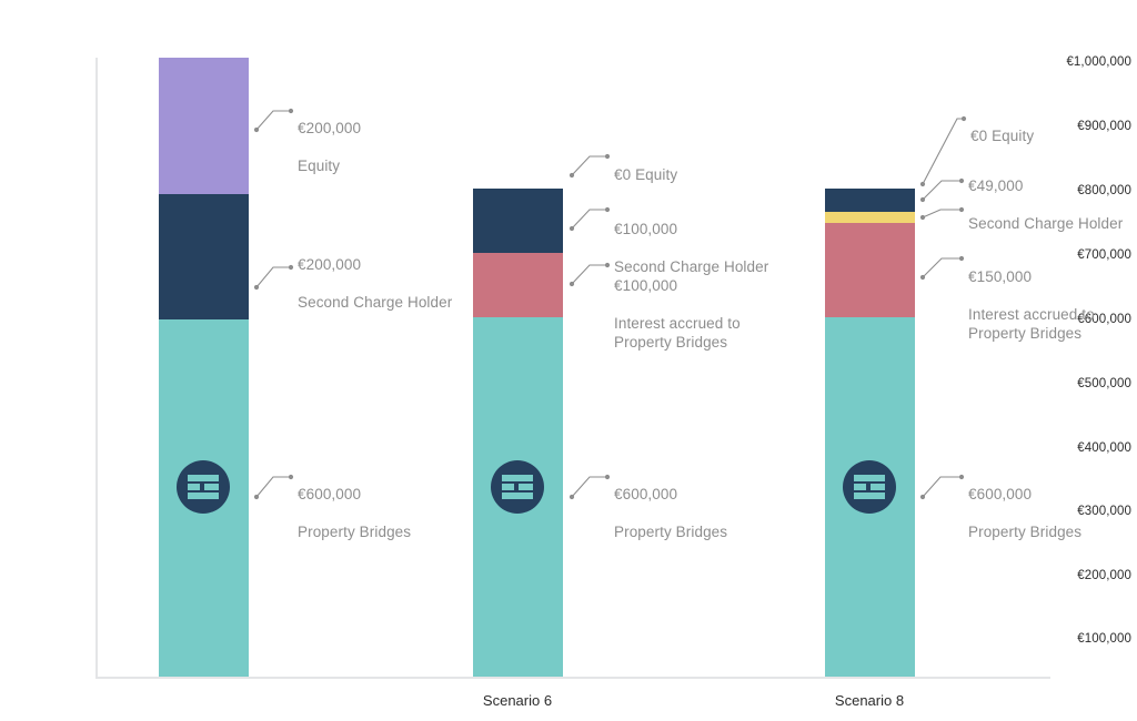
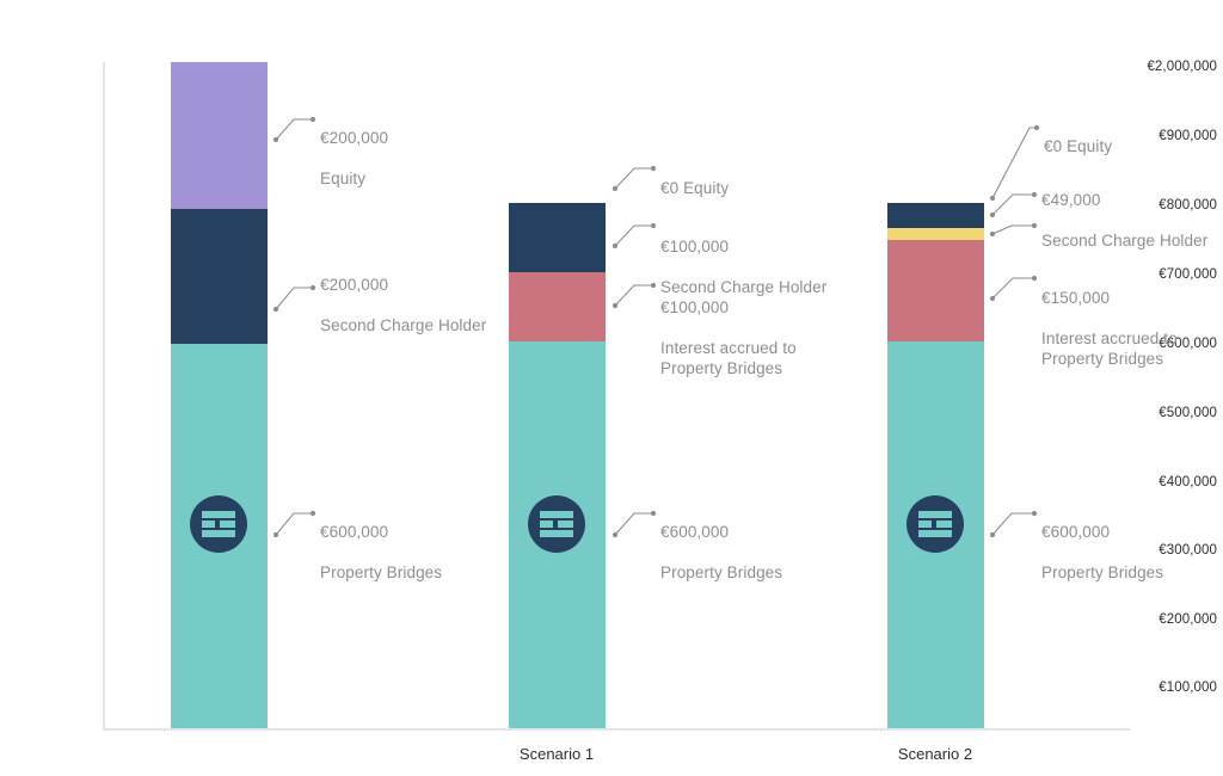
- €1,000,000
+ €2,000,000
  €900,000
  €800,000
  €700,000
  €600,000
  €500,000
  €400,000
  €300,000
  €200,000
  €100,000
  €200,000
  Equity
  €200,000
  Second Charge Holder
  €600,000
  Property Bridges
  €0 Equity
  €100,000
  Second Charge Holder
  €100,000
  Interest accrued to
  Property Bridges
  €600,000
  Property Bridges
  €0 Equity
  €49,000
  Second Charge Holder
  €150,000
  Interest accrued to
  Property Bridges
  €600,000
  Property Bridges
- Scenario 6
+ Scenario 1
- Scenario 8
+ Scenario 2
